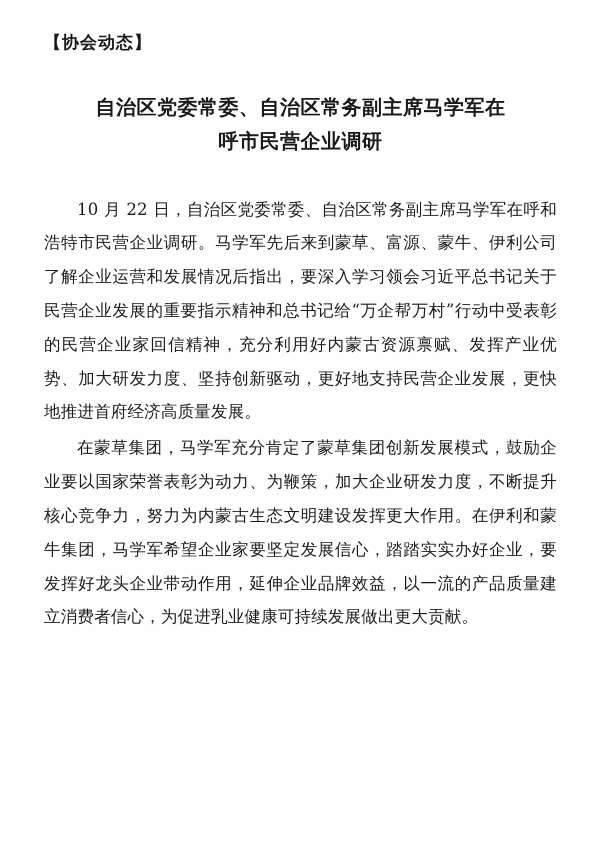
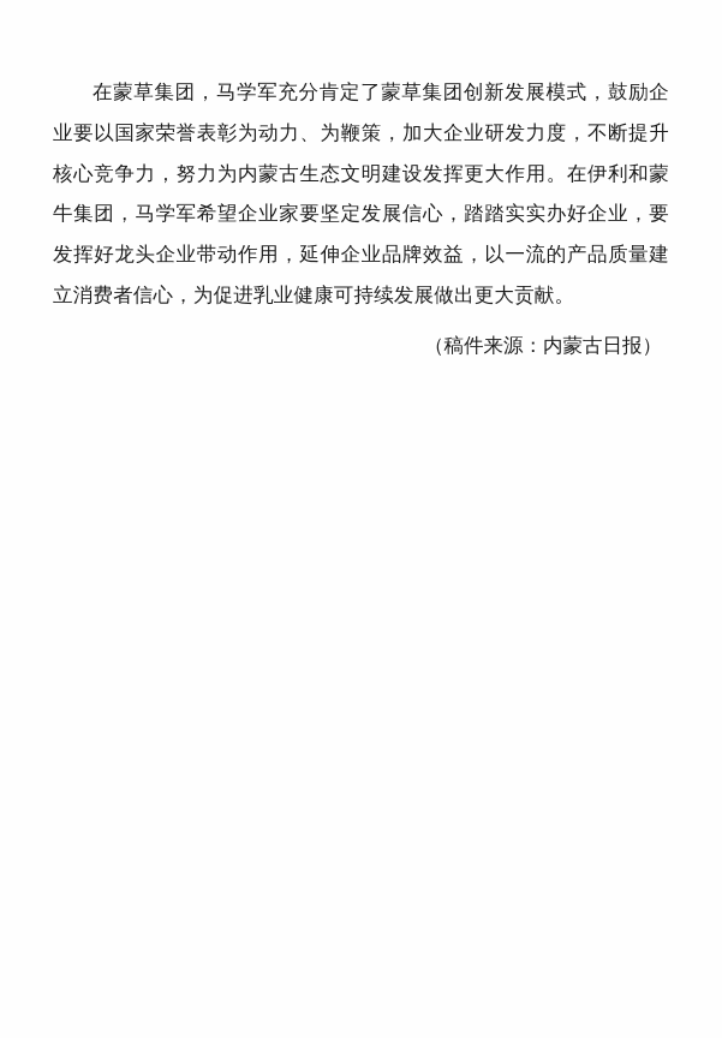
- 【协会动态】
- 自治区党委常委、自治区常务副主席马学军在
- 呼市民营企业调研
- 10 月 22 日，自治区党委常委、自治区常务副主席马学军在呼和浩特市民营企业调研。马学军先后来到蒙草、富源、蒙牛、伊利公司了解企业运营和发展情况后指出，要深入学习领会习近平总书记关于民营企业发展的重要指示精神和总书记给“万企帮万村”行动中受表彰的民营企业家回信精神，充分利用好内蒙古资源禀赋、发挥产业优势、加大研发力度、坚持创新驱动，更好地支持民营企业发展，更快地推进首府经济高质量发展。
  在蒙草集团，马学军充分肯定了蒙草集团创新发展模式，鼓励企业要以国家荣誉表彰为动力、为鞭策，加大企业研发力度，不断提升核心竞争力，努力为内蒙古生态文明建设发挥更大作用。在伊利和蒙牛集团，马学军希望企业家要坚定发展信心，踏踏实实办好企业，要发挥好龙头企业带动作用，延伸企业品牌效益，以一流的产品质量建立消费者信心，为促进乳业健康可持续发展做出更大贡献。
+ （稿件来源：内蒙古日报）
